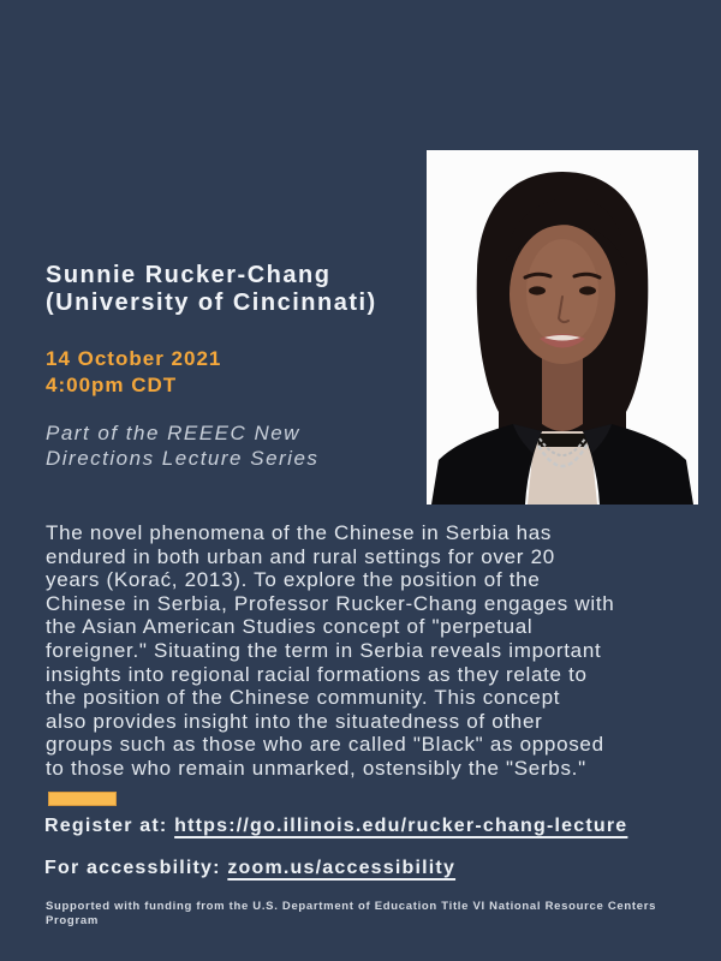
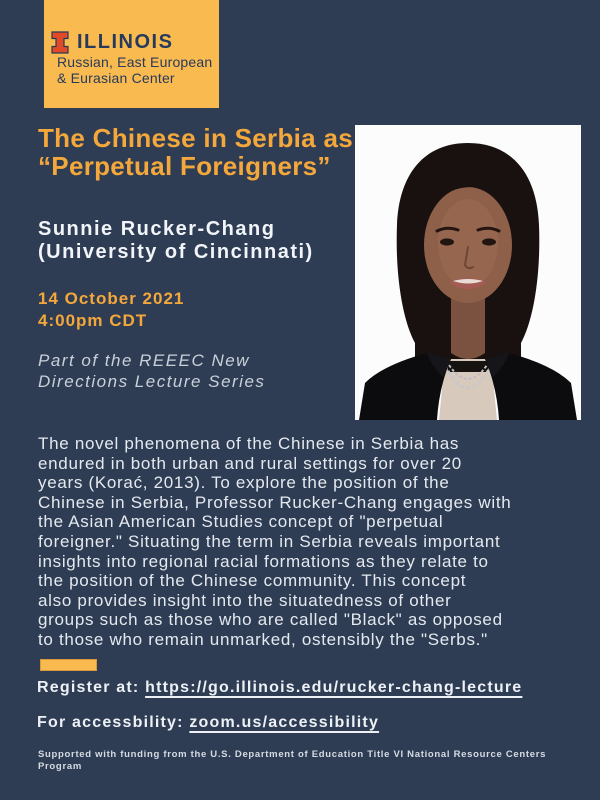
+ ILLINOIS
+ Russian, East European
+ & Eurasian Center
+ The Chinese in Serbia as
+ “Perpetual Foreigners”
  Sunnie Rucker-Chang
  (University of Cincinnati)
  14 October 2021
  4:00pm CDT
  Part of the REEEC New
  Directions Lecture Series
  The novel phenomena of the Chinese in Serbia has
  endured in both urban and rural settings for over 20
  years (Korać, 2013). To explore the position of the
  Chinese in Serbia, Professor Rucker-Chang engages with
  the Asian American Studies concept of "perpetual
  foreigner." Situating the term in Serbia reveals important
  insights into regional racial formations as they relate to
  the position of the Chinese community. This concept
  also provides insight into the situatedness of other
  groups such as those who are called "Black" as opposed
  to those who remain unmarked, ostensibly the "Serbs."
  Register at: https://go.illinois.edu/rucker-chang-lecture
  For accessbility: zoom.us/accessibility
  Supported with funding from the U.S. Department of Education Title VI National Resource Centers Program
